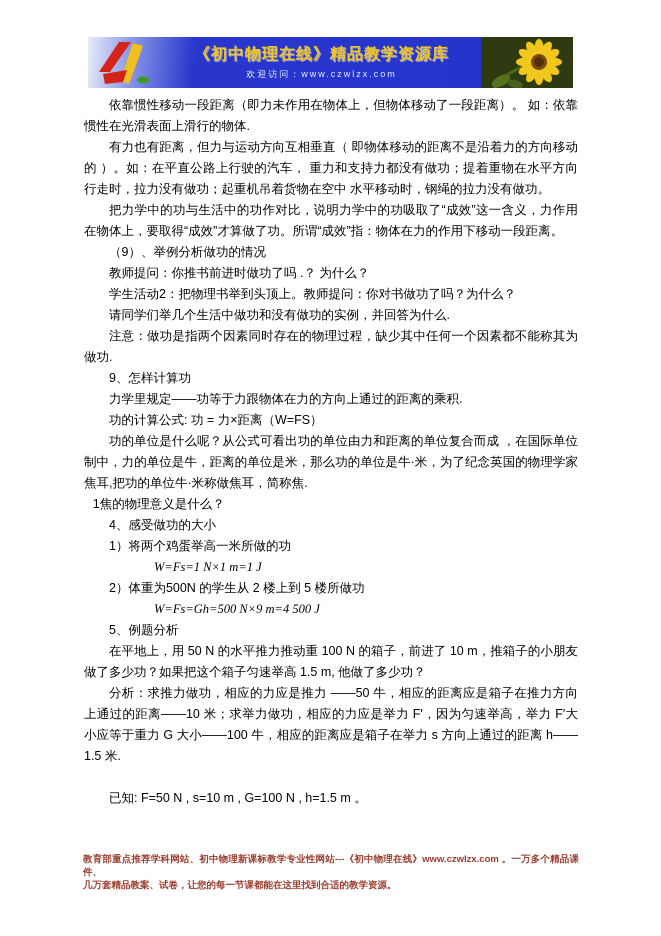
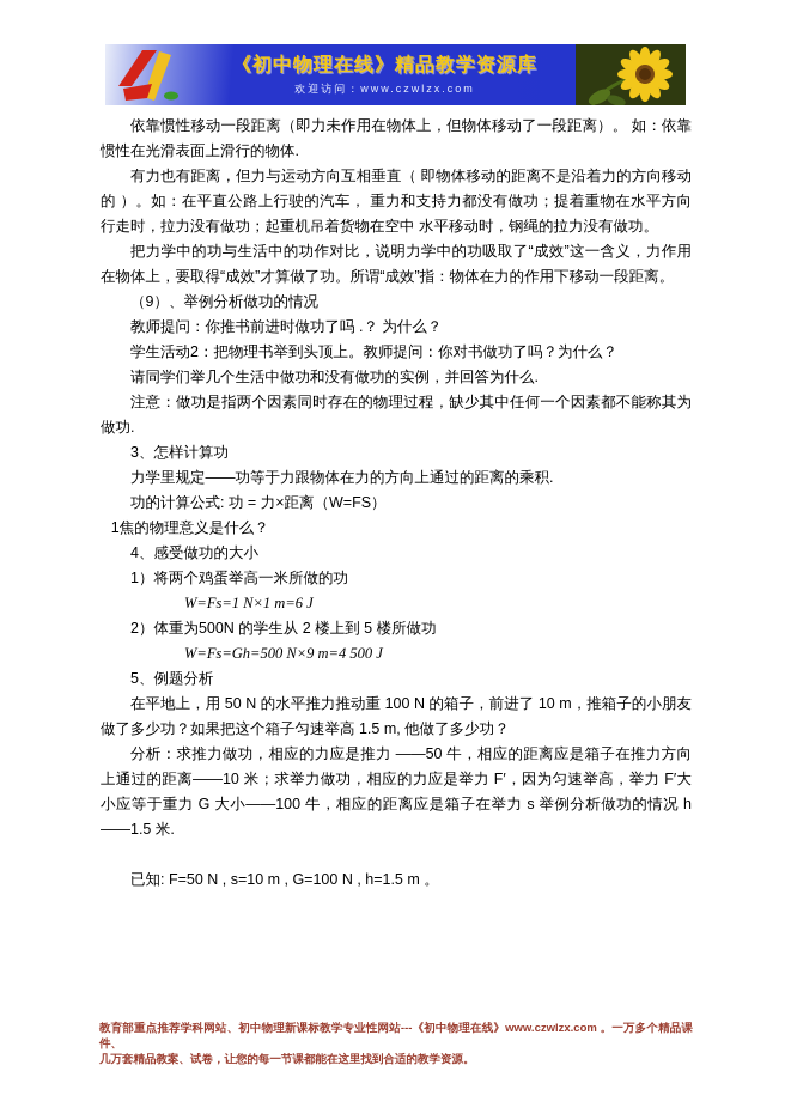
  《初中物理在线》精品教学资源库
  欢迎访问：www.czwlzx.com
  依靠惯性移动一段距离（即力未作用在物体上，但物体移动了一段距离）。 如：依靠惯性在光滑表面上滑行的物体.
  有力也有距离，但力与运动方向互相垂直（ 即物体移动的距离不是沿着力的方向移动的 ）。如：在平直公路上行驶的汽车， 重力和支持力都没有做功；提着重物在水平方向行走时，拉力没有做功；起重机吊着货物在空中 水平移动时，钢绳的拉力没有做功。
  把力学中的功与生活中的功作对比，说明力学中的功吸取了“成效”这一含义，力作用在物体上，要取得“成效”才算做了功。所谓“成效”指：物体在力的作用下移动一段距离。
  （9）、举例分析做功的情况
  教师提问：你推书前进时做功了吗 .？ 为什么？
  学生活动2：把物理书举到头顶上。教师提问：你对书做功了吗？为什么？
  请同学们举几个生活中做功和没有做功的实例，并回答为什么.
  注意：做功是指两个因素同时存在的物理过程，缺少其中任何一个因素都不能称其为做功.
- 9、怎样计算功
+ 3、怎样计算功
  力学里规定——功等于力跟物体在力的方向上通过的距离的乘积.
  功的计算公式: 功 = 力×距离（W=FS）
- 功的单位是什么呢？从公式可看出功的单位由力和距离的单位复合而成 ，在国际单位制中，力的单位是牛，距离的单位是米，那么功的单位是牛·米，为了纪念英国的物理学家焦耳,把功的单位牛·米称做焦耳，简称焦.
  1焦的物理意义是什么？
  4、感受做功的大小
  1）将两个鸡蛋举高一米所做的功
- W=Fs=1 N×1 m=1 J
+ W=Fs=1 N×1 m=6 J
  2）体重为500N 的学生从 2 楼上到 5 楼所做功
  W=Fs=Gh=500 N×9 m=4 500 J
  5、例题分析
  在平地上，用 50 N 的水平推力推动重 100 N 的箱子，前进了 10 m，推箱子的小朋友做了多少功？如果把这个箱子匀速举高 1.5 m, 他做了多少功？
- 分析：求推力做功，相应的力应是推力 ——50 牛，相应的距离应是箱子在推力方向上通过的距离——10 米；求举力做功，相应的力应是举力 F′，因为匀速举高，举力 F′大小应等于重力 G 大小——100 牛，相应的距离应是箱子在举力 s 方向上通过的距离 h——1.5 米.
+ 分析：求推力做功，相应的力应是推力 ——50 牛，相应的距离应是箱子在推力方向上通过的距离——10 米；求举力做功，相应的力应是举力 F′，因为匀速举高，举力 F′大小应等于重力 G 大小——100 牛，相应的距离应是箱子在举力 s 举例分析做功的情况 h——1.5 米.
  已知: F=50 N , s=10 m , G=100 N , h=1.5 m 。
  教育部重点推荐学科网站、初中物理新课标教学专业性网站---《初中物理在线》www.czwlzx.com 。一万多个精品课件、
  几万套精品教案、试卷，让您的每一节课都能在这里找到合适的教学资源。
